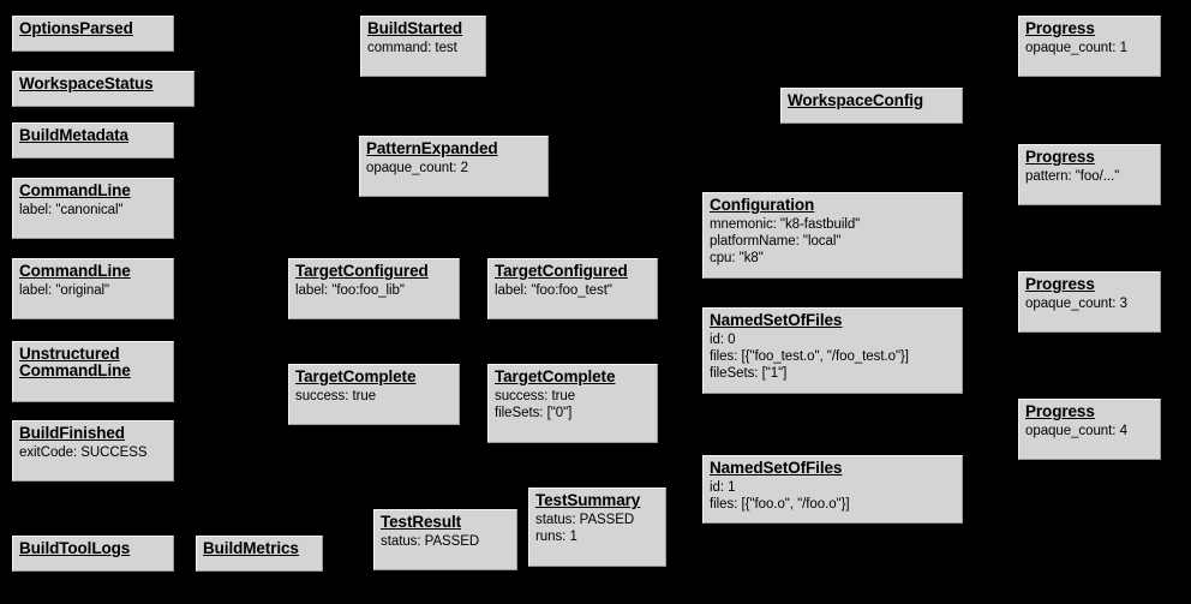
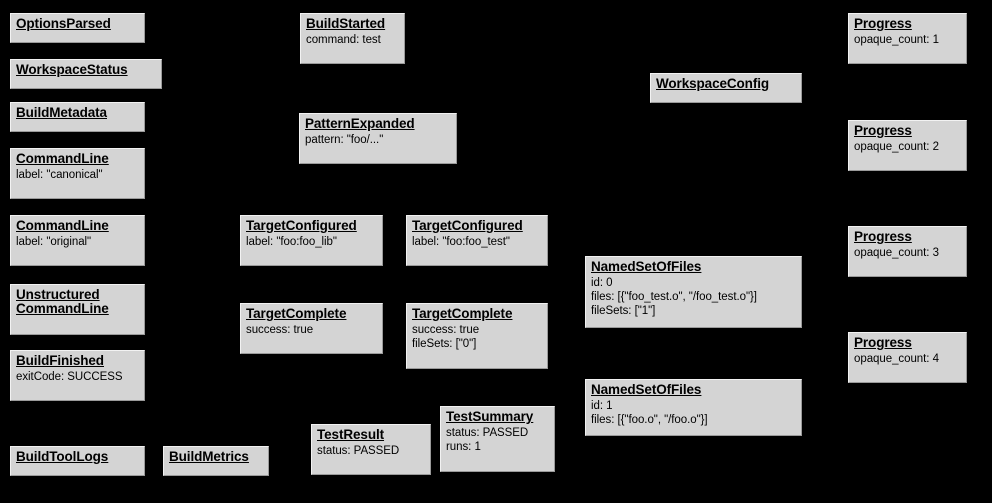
  OptionsParsed
  WorkspaceStatus
  BuildMetadata
  CommandLine
  label: "canonical"
  CommandLine
  label: "original"
  Unstructured
  CommandLine
  BuildFinished
  exitCode: SUCCESS
  BuildToolLogs
  BuildMetrics
  BuildStarted
  command: test
  PatternExpanded
- opaque_count: 2
+ pattern: "foo/..."
  TargetConfigured
  label: "foo:foo_lib"
  TargetConfigured
  label: "foo:foo_test"
  TargetComplete
  success: true
  TargetComplete
  success: true
  fileSets: ["0"]
  TestResult
  status: PASSED
  TestSummary
  status: PASSED
  runs: 1
  WorkspaceConfig
- Configuration
- mnemonic: "k8-fastbuild"
- platformName: "local"
- cpu: "k8"
  NamedSetOfFiles
  id: 0
  files: [{"foo_test.o", "/foo_test.o"}]
  fileSets: ["1"]
  NamedSetOfFiles
  id: 1
  files: [{"foo.o", "/foo.o"}]
  Progress
  opaque_count: 1
  Progress
- pattern: "foo/..."
+ opaque_count: 2
  Progress
  opaque_count: 3
  Progress
  opaque_count: 4
